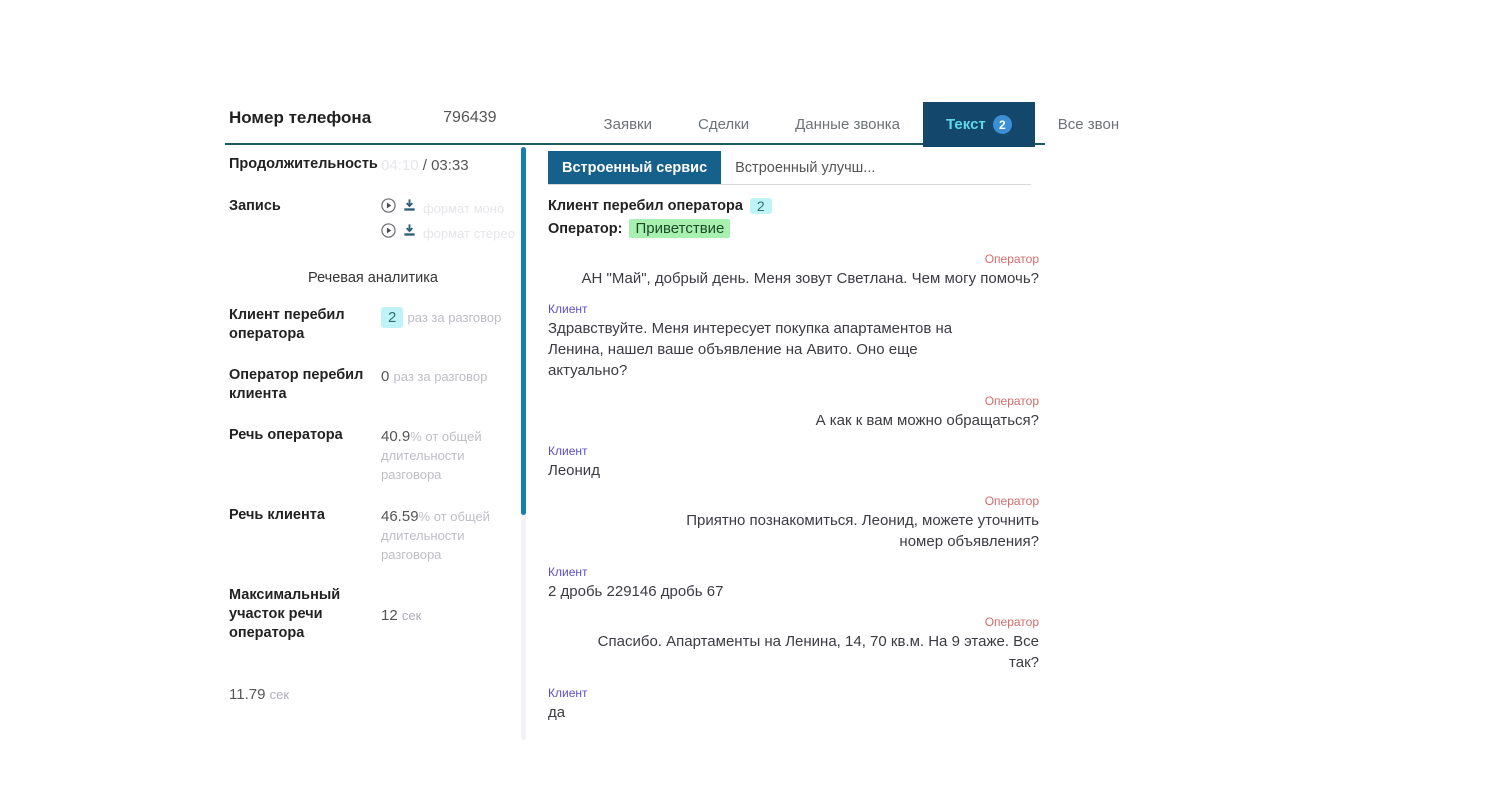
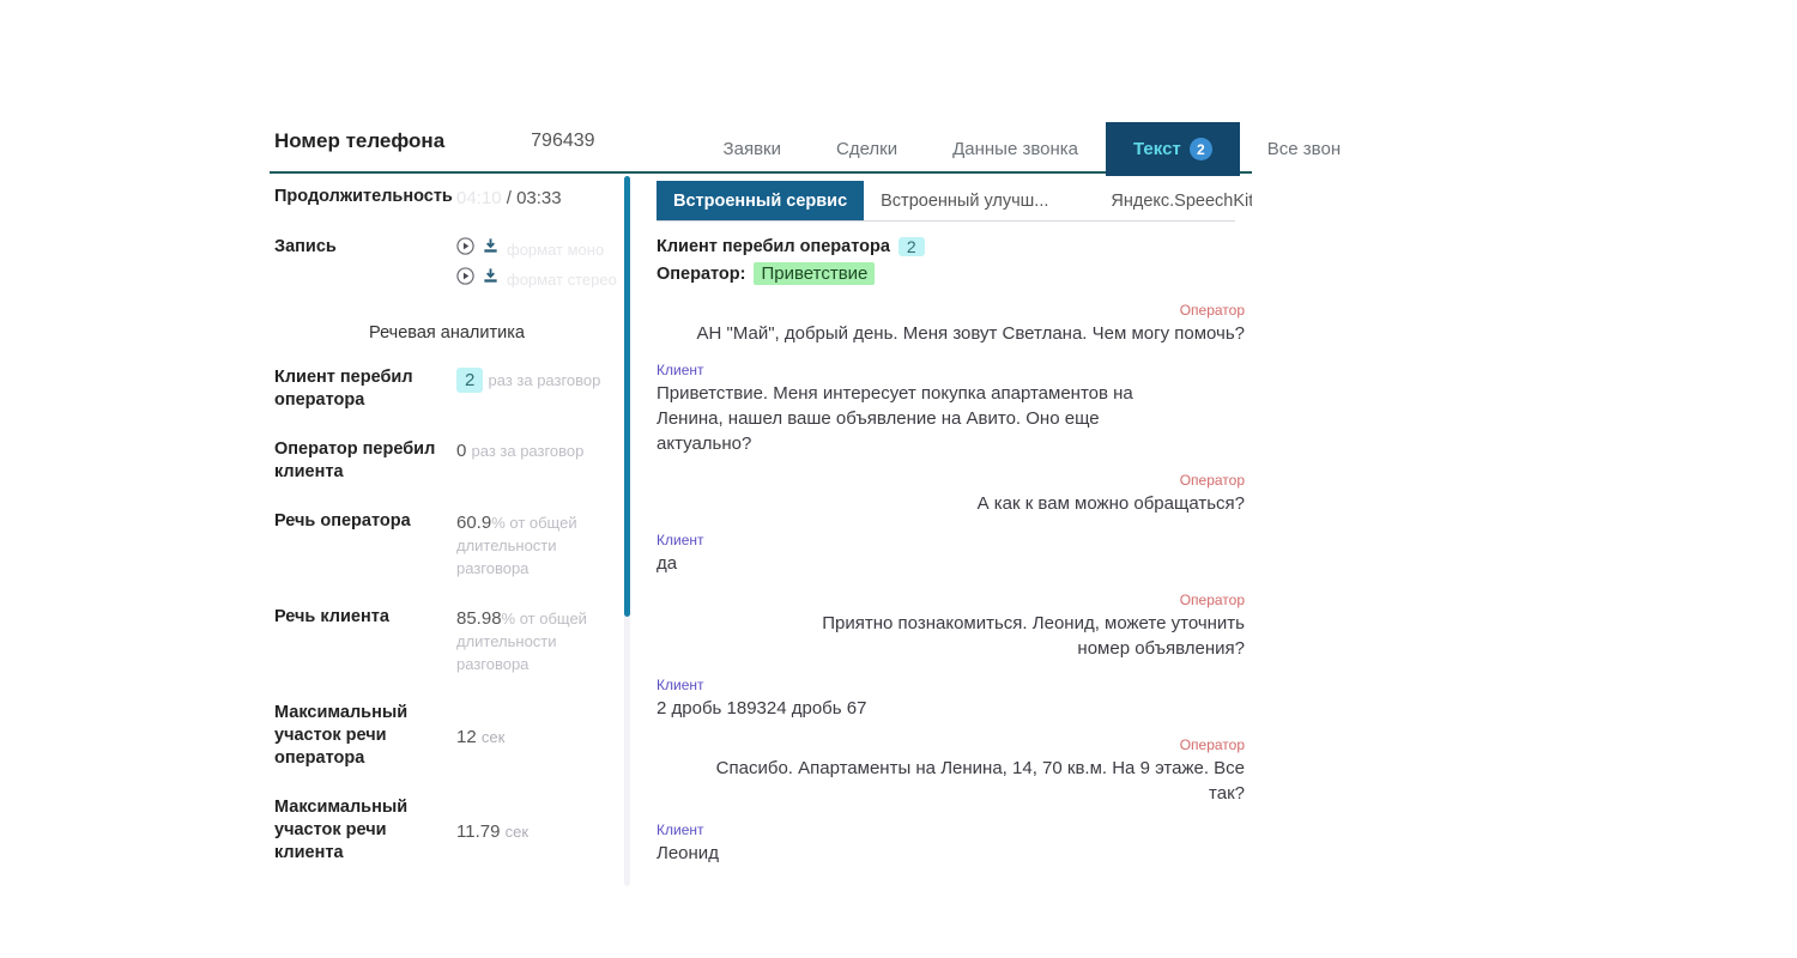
  Номер телефона
  796439
  Заявки
  Сделки
  Данные звонка
  Текст
  2
  Все звон
  Продолжительность
  04:10 / 03:33
  Запись
  формат моно
  формат стерео
  Речевая аналитика
  Клиент перебил оператора
  2 раз за разговор
  Оператор перебил клиента
  0 раз за разговор
  Речь оператора
- 40.9% от общей длительности разговора
+ 60.9% от общей длительности разговора
  Речь клиента
- 46.59% от общей длительности разговора
+ 85.98% от общей длительности разговора
  Максимальный участок речи оператора
  12 сек
+ Максимальный участок речи клиента
  11.79 сек
  Встроенный сервис
  Встроенный улучш...
+ Яндекс.SpeechKit
  Клиент перебил оператора
  2
  Оператор:
  Приветствие
  Оператор
  АН "Май", добрый день. Меня зовут Светлана. Чем могу помочь?
  Клиент
- Здравствуйте. Меня интересует покупка апартаментов на Ленина, нашел ваше объявление на Авито. Оно еще актуально?
+ Приветствие. Меня интересует покупка апартаментов на Ленина, нашел ваше объявление на Авито. Оно еще актуально?
  Оператор
  А как к вам можно обращаться?
  Клиент
- Леонид
+ да
  Оператор
  Приятно познакомиться. Леонид, можете уточнить номер объявления?
  Клиент
- 2 дробь 229146 дробь 67
+ 2 дробь 189324 дробь 67
  Оператор
  Спасибо. Апартаменты на Ленина, 14, 70 кв.м. На 9 этаже. Все так?
  Клиент
- да
+ Леонид
